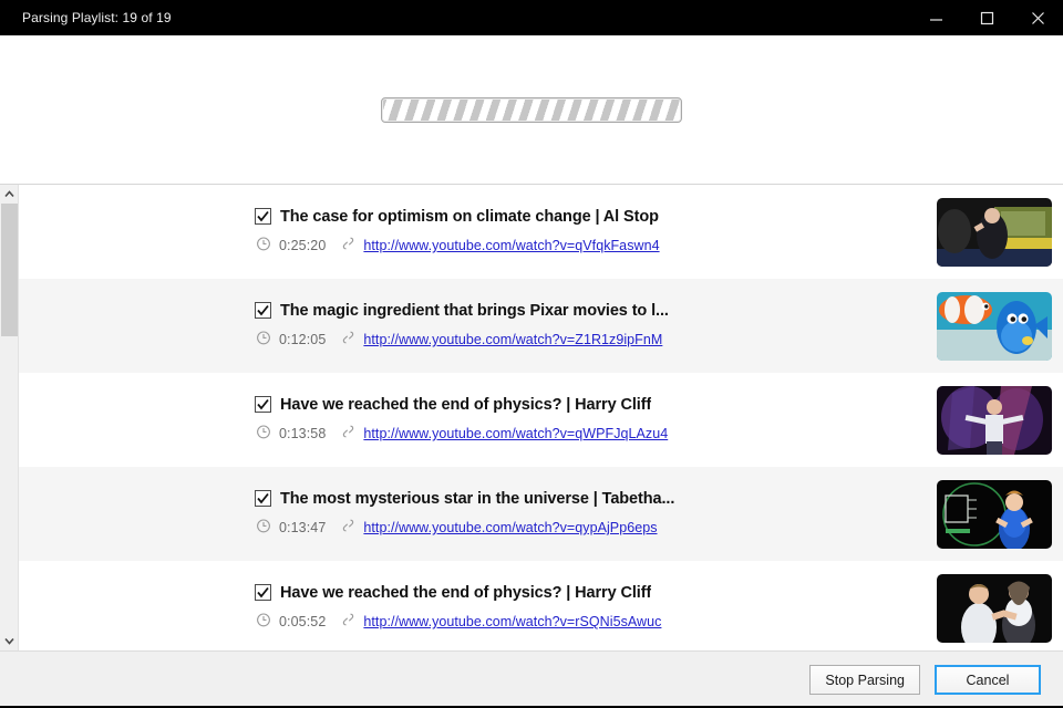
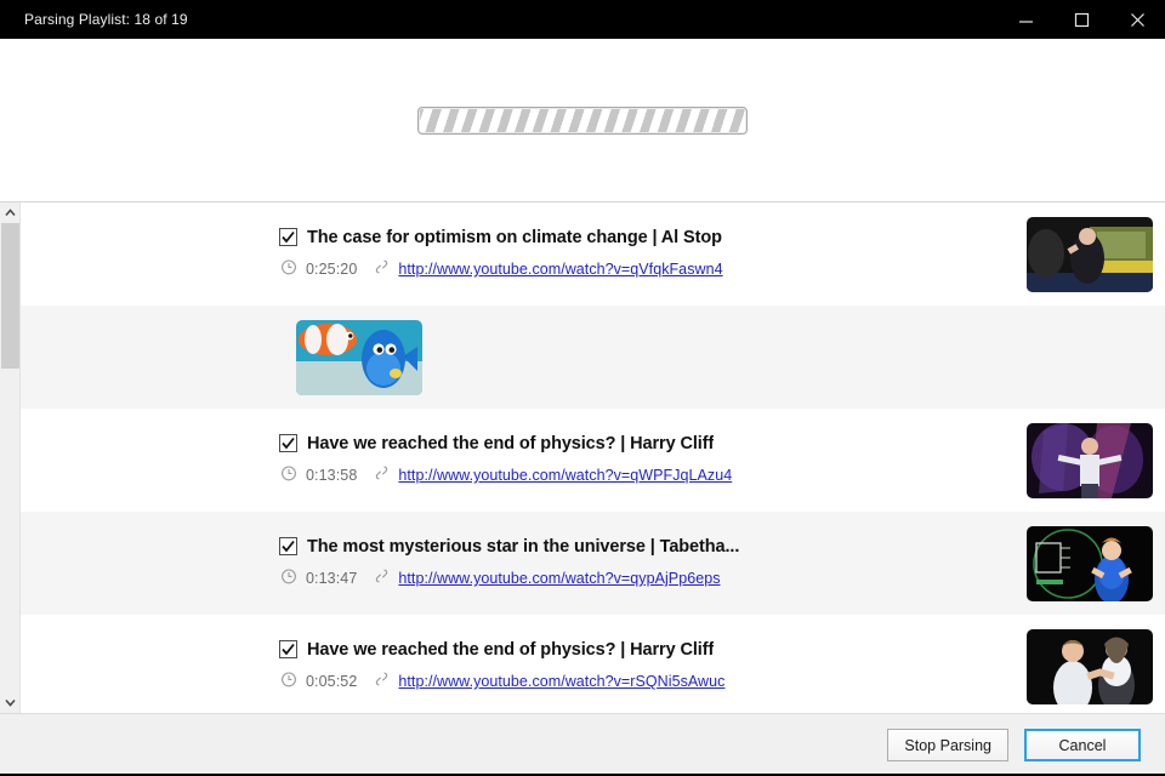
- Parsing Playlist: 19 of 19
+ Parsing Playlist: 18 of 19
  The case for optimism on climate change | Al Stop
  0:25:20
  http://www.youtube.com/watch?v=qVfqkFaswn4
- The magic ingredient that brings Pixar movies to l...
- 0:12:05
- http://www.youtube.com/watch?v=Z1R1z9ipFnM
  Have we reached the end of physics? | Harry Cliff
  0:13:58
  http://www.youtube.com/watch?v=qWPFJqLAzu4
  The most mysterious star in the universe | Tabetha...
  0:13:47
  http://www.youtube.com/watch?v=qypAjPp6eps
  Have we reached the end of physics? | Harry Cliff
  0:05:52
  http://www.youtube.com/watch?v=rSQNi5sAwuc
  Stop Parsing
  Cancel
